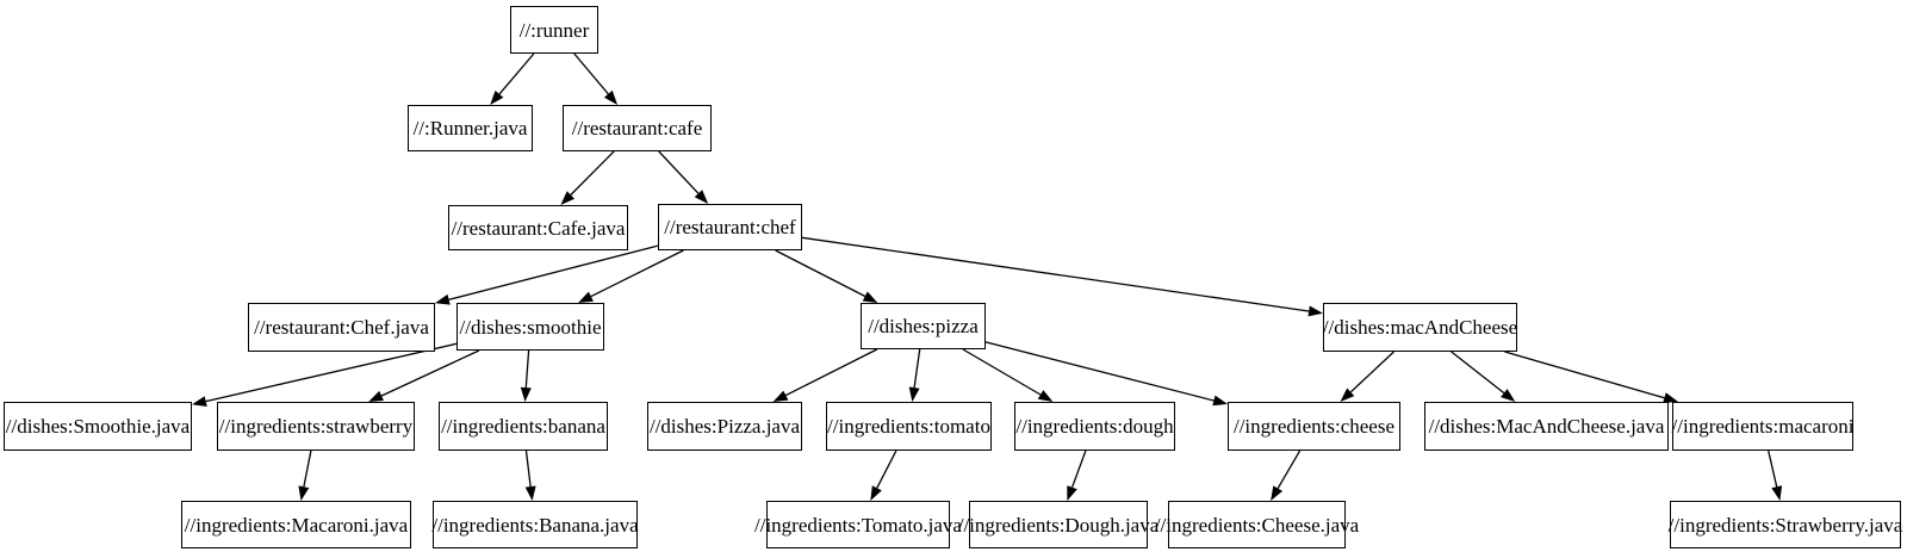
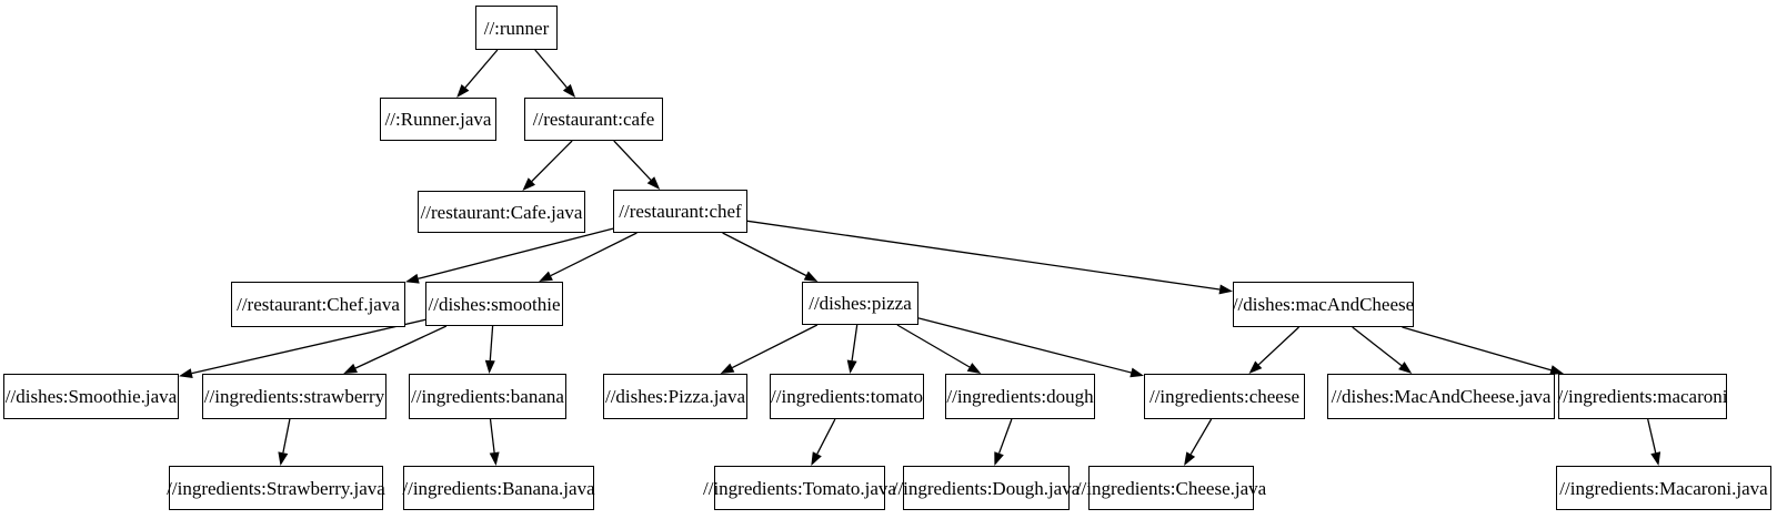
  //:runner
  //:Runner.java
  //restaurant:cafe
  //restaurant:Cafe.java
  //restaurant:chef
  //restaurant:Chef.java
  //dishes:smoothie
  //dishes:pizza
  //dishes:macAndCheese
  //dishes:Smoothie.java
  //ingredients:strawberry
  //ingredients:banana
  //dishes:Pizza.java
  //ingredients:tomato
  //ingredients:dough
  //ingredients:cheese
  //dishes:MacAndCheese.java
  //ingredients:macaroni
- //ingredients:Macaroni.java
+ //ingredients:Strawberry.java
  //ingredients:Banana.java
  //ingredients:Tomato.jav
  //ingredients:Dough.jav
  //ingredients:Cheese.java
- //ingredients:Strawberry.java
+ //ingredients:Macaroni.java
